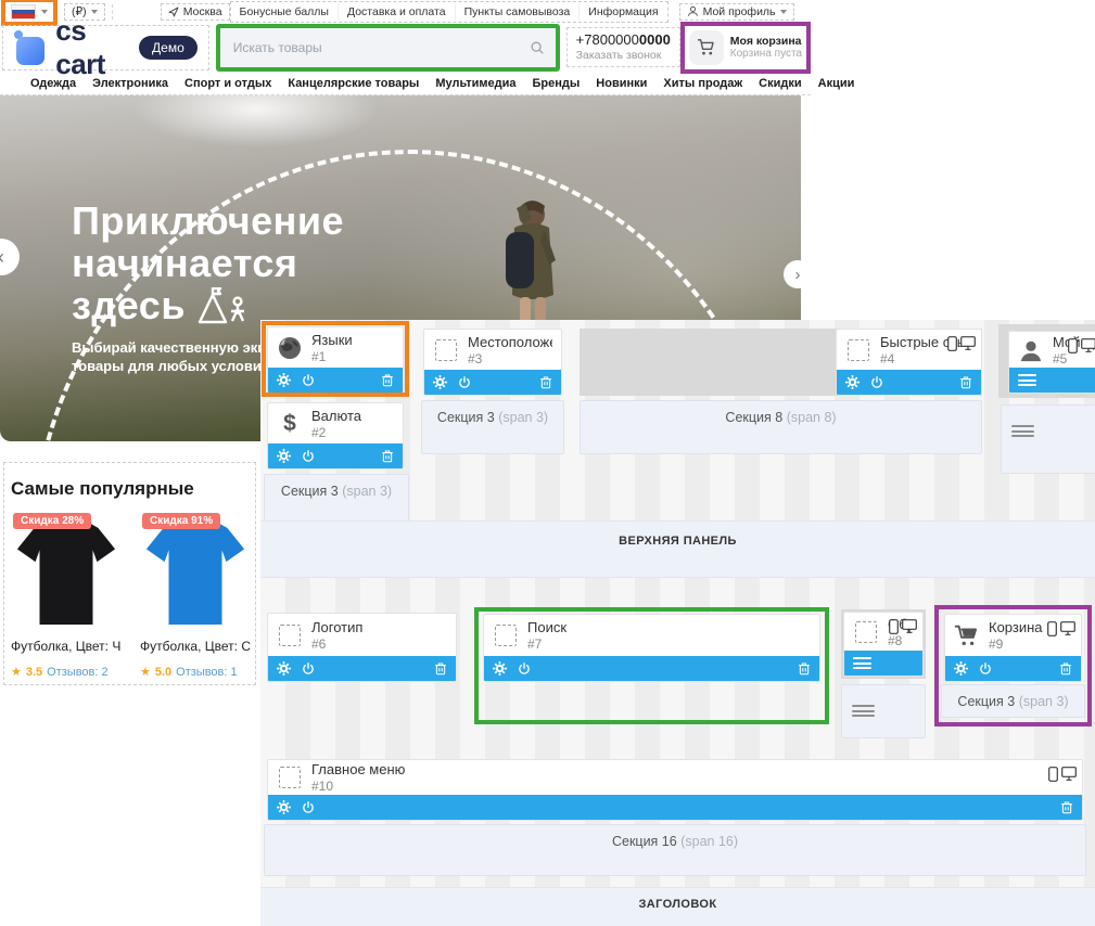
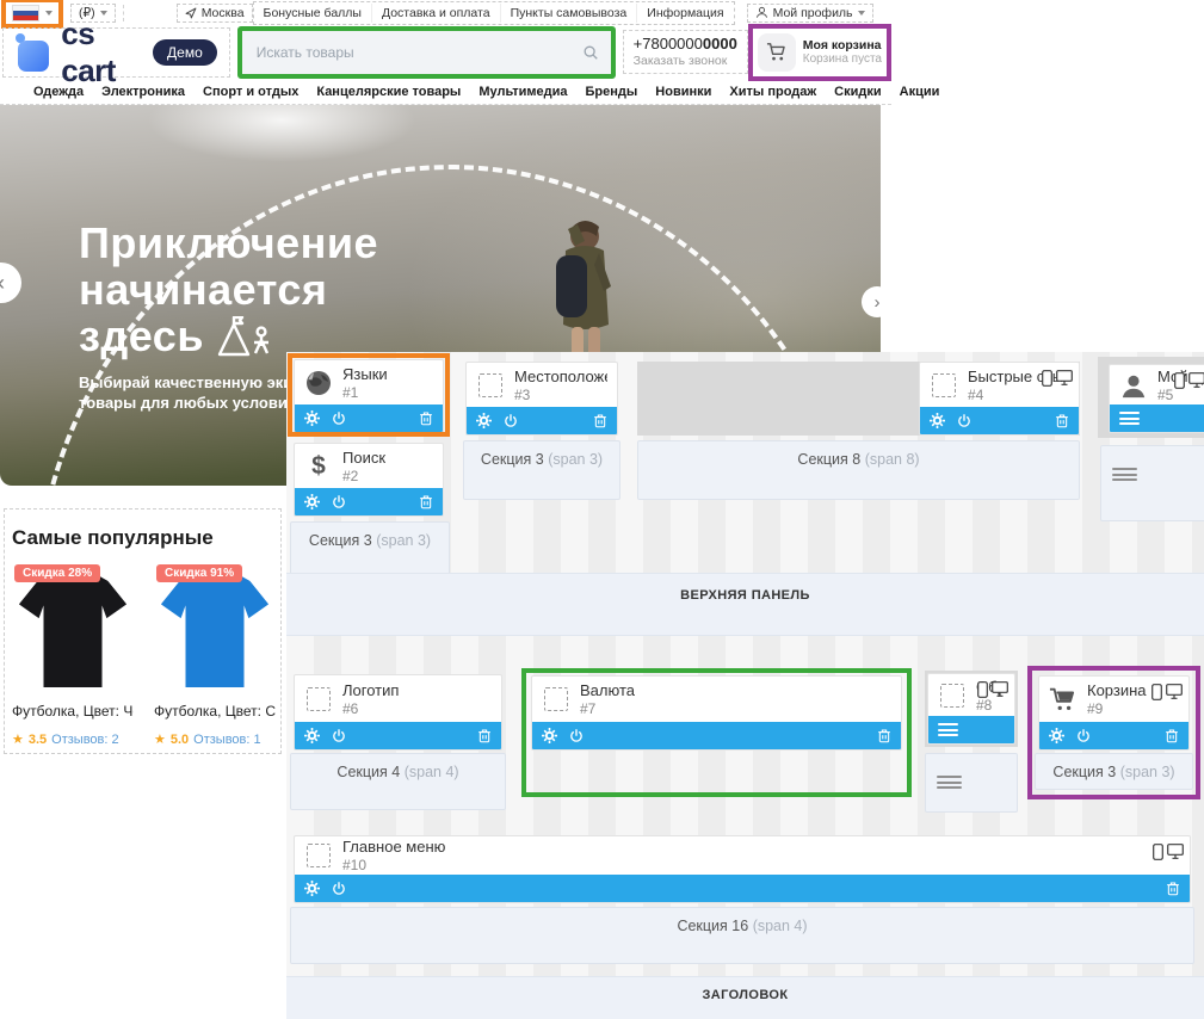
  (₽)
  Москва
  Бонусные баллы
  Доставка и оплата
  Пункты самовывоза
  Информация
  Мой профиль
  cs cart
  Демо
  Искать товары
  +78000000000
  Заказать звонок
  Моя корзина
  Корзина пуста
  Одежда
  Электроника
  Спорт и отдых
  Канцелярские товары
  Мультимедиа
  Бренды
  Новинки
  Хиты продаж
  Скидки
  Акции
  Приключение
  начинается
  здесь
  Выбирай качественную эк
  товары для любых услови
  ‹
  ›
  Самые популярные
  Скидка 28%
  Футболка, Цвет: Ч
  ★
  3.5
  Отзывов: 2
  Скидка 91%
  Футболка, Цвет: С
  ★
  5.0
  Отзывов: 1
  Языки
  #1
  $
- Валюта
+ Поиск
  #2
  Секция 3 (span 3)
  #3
  Секция 3 (span 3)
  #4
  Секция 8 (span 8)
  #5
  ВЕРХНЯЯ ПАНЕЛЬ
  Логотип
  #6
+ Секция 4 (span 4)
- Поиск
+ Валюта
  #7
  #8
  Корзина
  #9
  Секция 3 (span 3)
  Главное меню
  #10
- Секция 16 (span 16)
+ Секция 16 (span 4)
  ЗАГОЛОВОК
